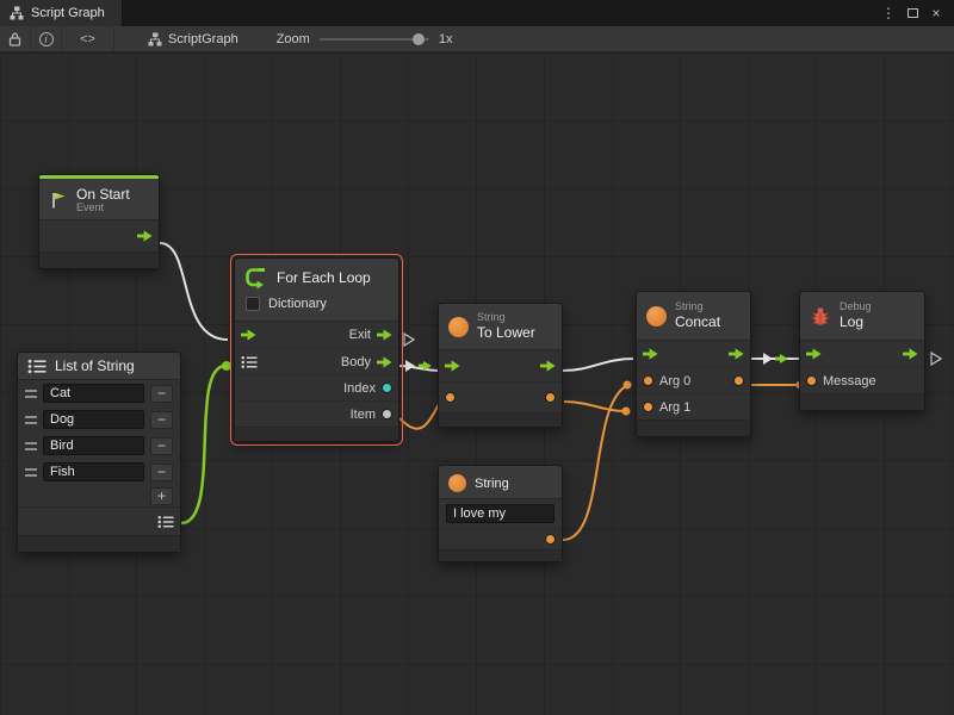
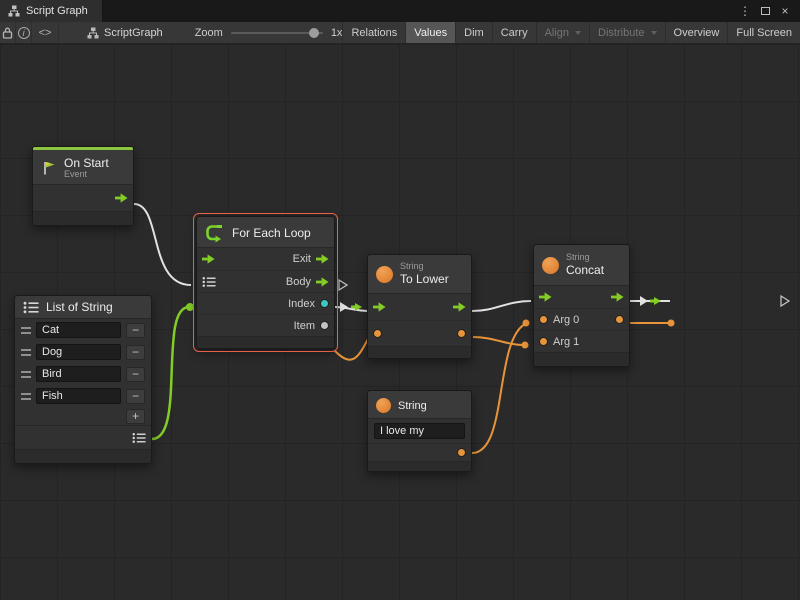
  Script Graph
  ⋮
  ×
  i
  <>
  ScriptGraph
  Zoom
  1x
+ Relations
+ Values
+ Dim
+ Carry
+ Align
+ Distribute
+ Overview
+ Full Screen
  On Start
  Event
  List of String
  Cat
  −
  Dog
  −
  Bird
  −
  Fish
  −
  +
  For Each Loop
- Dictionary
  Exit
  Body
  Index
  Item
  String
  To Lower
  String
  I love my
  String
  Concat
  Arg 0
  Arg 1
- Debug
- Log
- Message
